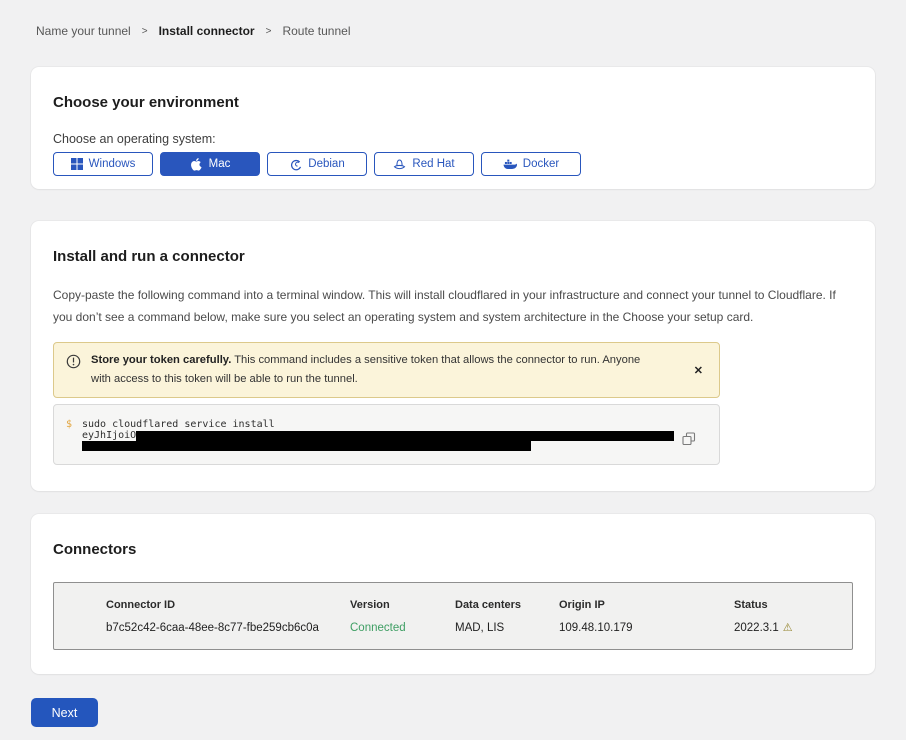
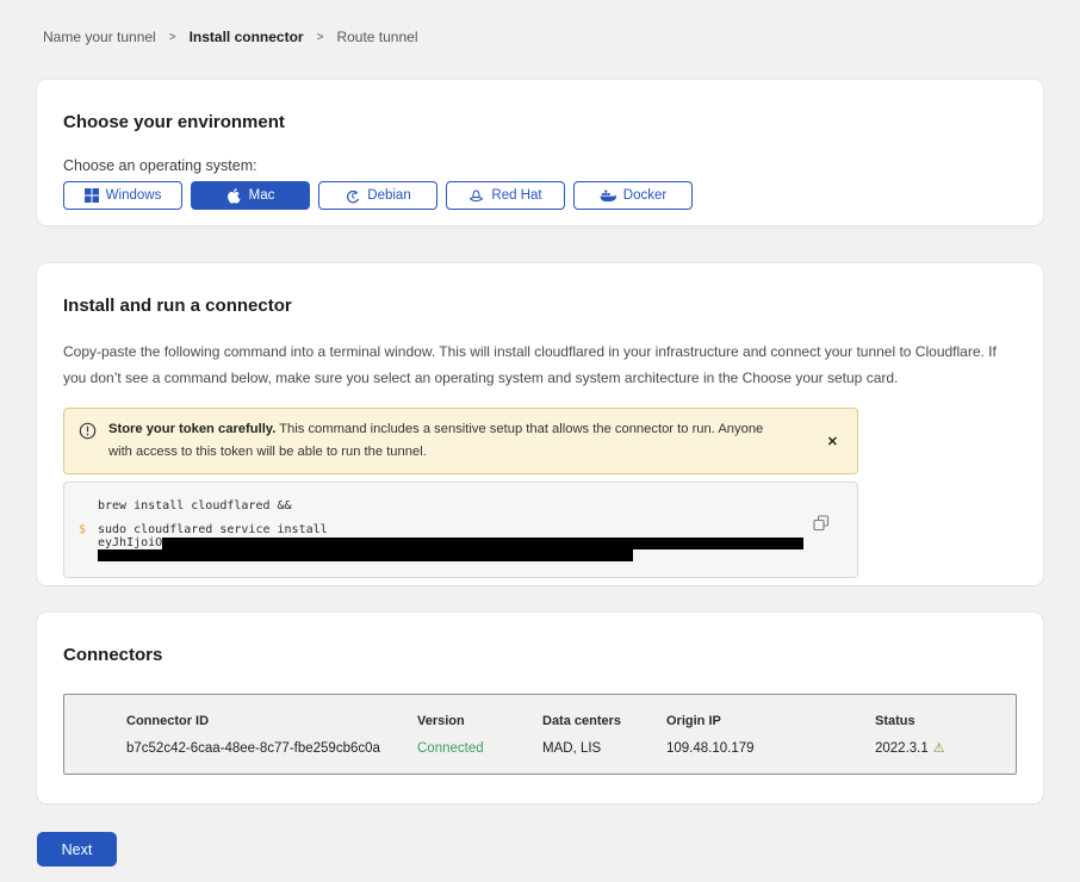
  Name your tunnel
  >
  Install connector
  >
  Route tunnel
  Choose your environment
  Choose an operating system:
  Windows
  Mac
  Debian
  Red Hat
  Docker
  Install and run a connector
  Copy-paste the following command into a terminal window. This will install cloudflared in your infrastructure and connect your tunnel to Cloudflare. If you don’t see a command below, make sure you select an operating system and system architecture in the Choose your setup card.
- Store your token carefully. This command includes a sensitive token that allows the connector to run. Anyone with access to this token will be able to run the tunnel.
+ Store your token carefully. This command includes a sensitive setup that allows the connector to run. Anyone with access to this token will be able to run the tunnel.
  ✕
+ brew install cloudflared &&
  $
  sudo cloudflared service install
  eyJhIjoiO
  Connectors
  Connector ID
  Version
  Data centers
  Origin IP
  Status
  b7c52c42-6caa-48ee-8c77-fbe259cb6c0a
  Connected
  MAD, LIS
  109.48.10.179
  2022.3.1
  ⚠
  Next
